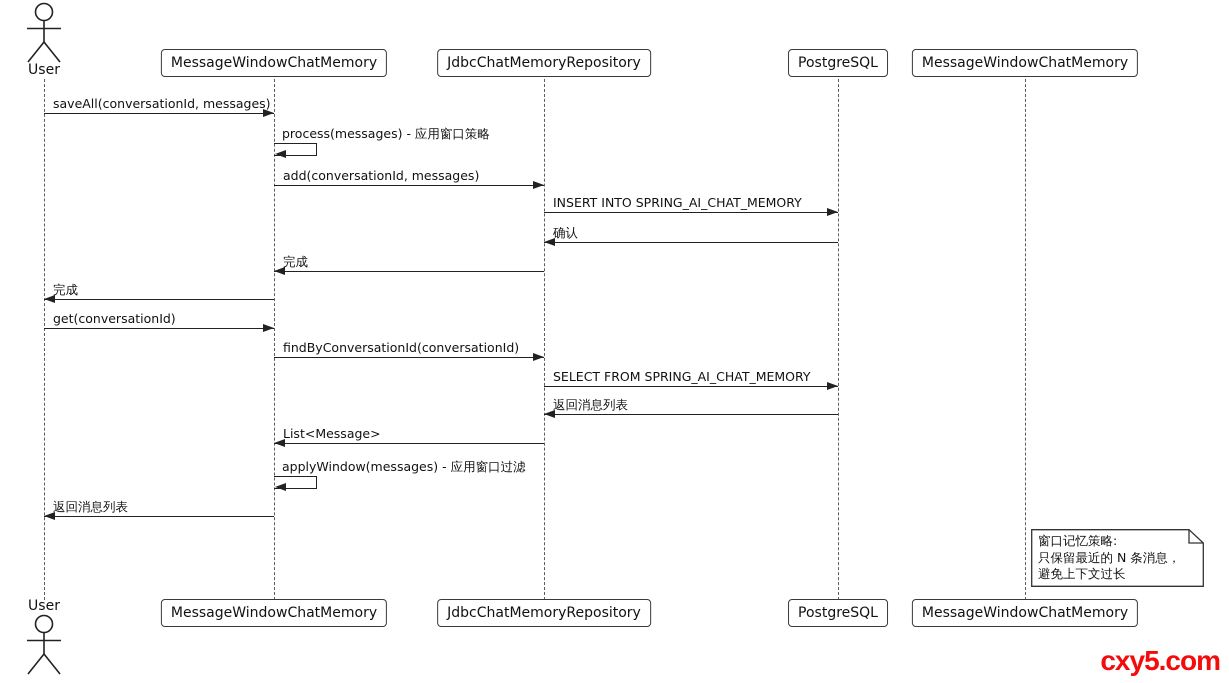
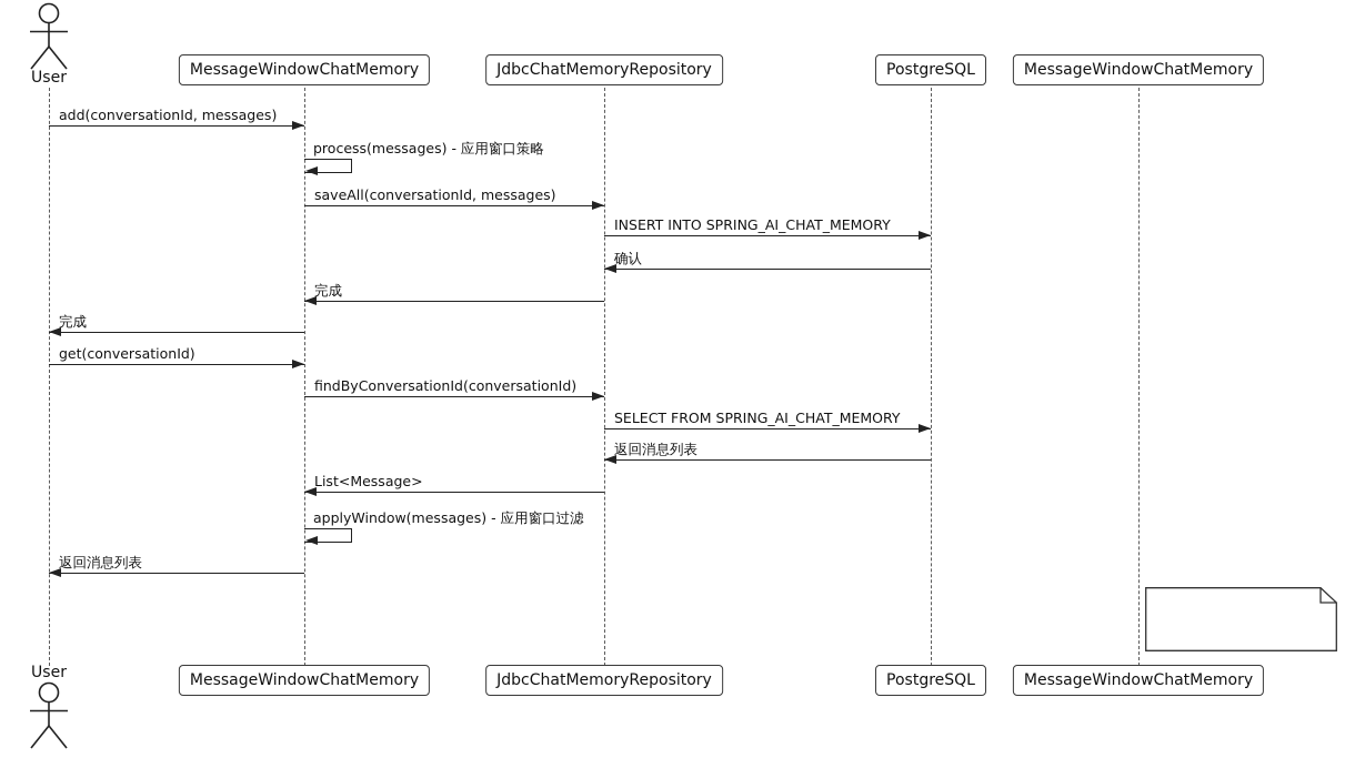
  User
  User
  MessageWindowChatMemory
  MessageWindowChatMemory
  JdbcChatMemoryRepository
  JdbcChatMemoryRepository
  PostgreSQL
  PostgreSQL
  MessageWindowChatMemory
  MessageWindowChatMemory
- saveAll(conversationId, messages)
+ add(conversationId, messages)
  process(messages) - 应用窗口策略
- add(conversationId, messages)
+ saveAll(conversationId, messages)
  INSERT INTO SPRING_AI_CHAT_MEMORY
  确认
  完成
  完成
  get(conversationId)
  findByConversationId(conversationId)
  SELECT FROM SPRING_AI_CHAT_MEMORY
  返回消息列表
  List<Message>
  applyWindow(messages) - 应用窗口过滤
  返回消息列表
- 窗口记忆策略:
- 只保留最近的 N 条消息，
- 避免上下文过长
- cxy5.com
